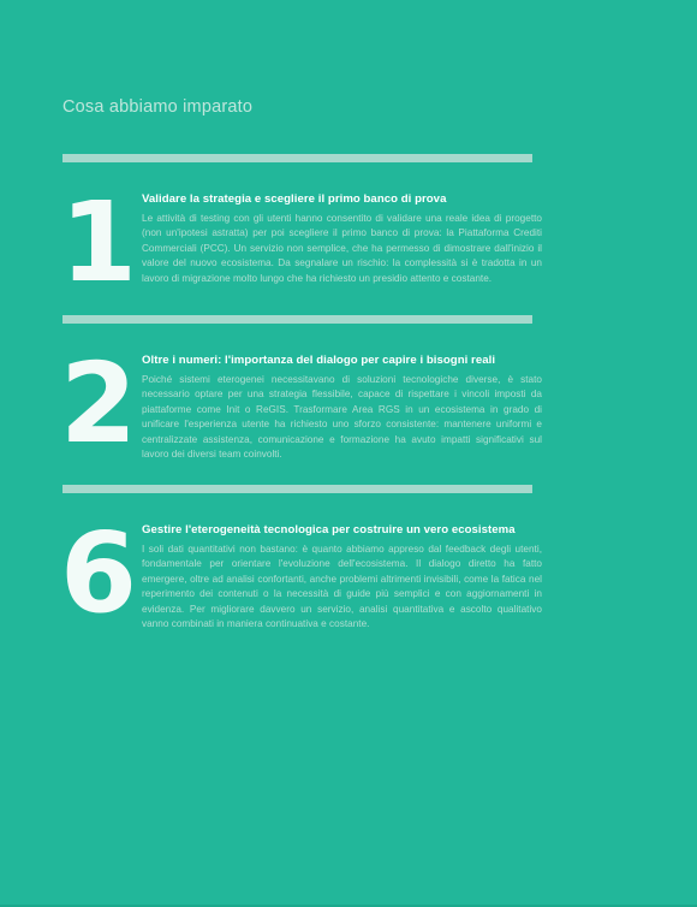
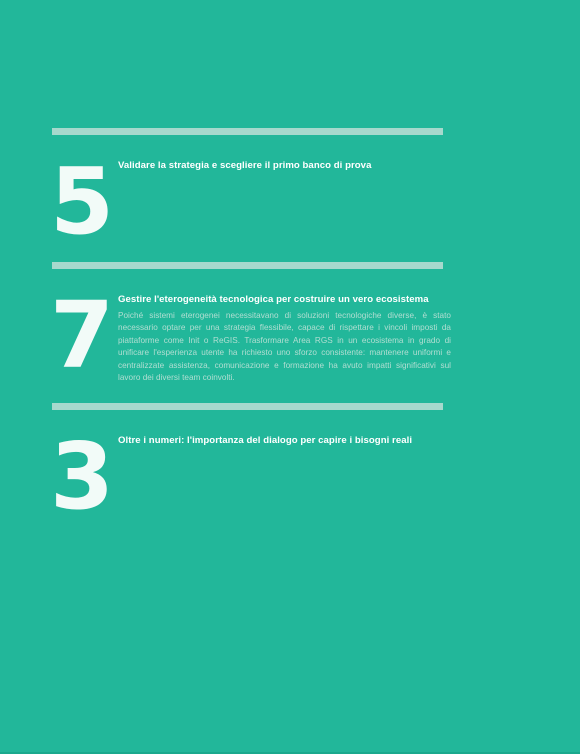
- Cosa abbiamo imparato
- 1
+ 5
  Validare la strategia e scegliere il primo banco di prova
- Le attività di testing con gli utenti hanno consentito di validare una reale idea di progetto (non un'ipotesi astratta) per poi scegliere il primo banco di prova: la Piattaforma Crediti Commerciali (PCC). Un servizio non semplice, che ha permesso di dimostrare dall'inizio il valore del nuovo ecosistema. Da segnalare un rischio: la complessità si è tradotta in un lavoro di migrazione molto lungo che ha richiesto un presidio attento e costante.
- 2
+ 7
- Oltre i numeri: l'importanza del dialogo per capire i bisogni reali
+ Gestire l'eterogeneità tecnologica per costruire un vero ecosistema
  Poiché sistemi eterogenei necessitavano di soluzioni tecnologiche diverse, è stato necessario optare per una strategia flessibile, capace di rispettare i vincoli imposti da piattaforme come Init o ReGIS. Trasformare Area RGS in un ecosistema in grado di unificare l'esperienza utente ha richiesto uno sforzo consistente: mantenere uniformi e centralizzate assistenza, comunicazione e formazione ha avuto impatti significativi sul lavoro dei diversi team coinvolti.
- 6
+ 3
- Gestire l'eterogeneità tecnologica per costruire un vero ecosistema
+ Oltre i numeri: l'importanza del dialogo per capire i bisogni reali
- I soli dati quantitativi non bastano: è quanto abbiamo appreso dal feedback degli utenti, fondamentale per orientare l'evoluzione dell'ecosistema. Il dialogo diretto ha fatto emergere, oltre ad analisi confortanti, anche problemi altrimenti invisibili, come la fatica nel reperimento dei contenuti o la necessità di guide più semplici e con aggiornamenti in evidenza. Per migliorare davvero un servizio, analisi quantitativa e ascolto qualitativo vanno combinati in maniera continuativa e costante.
